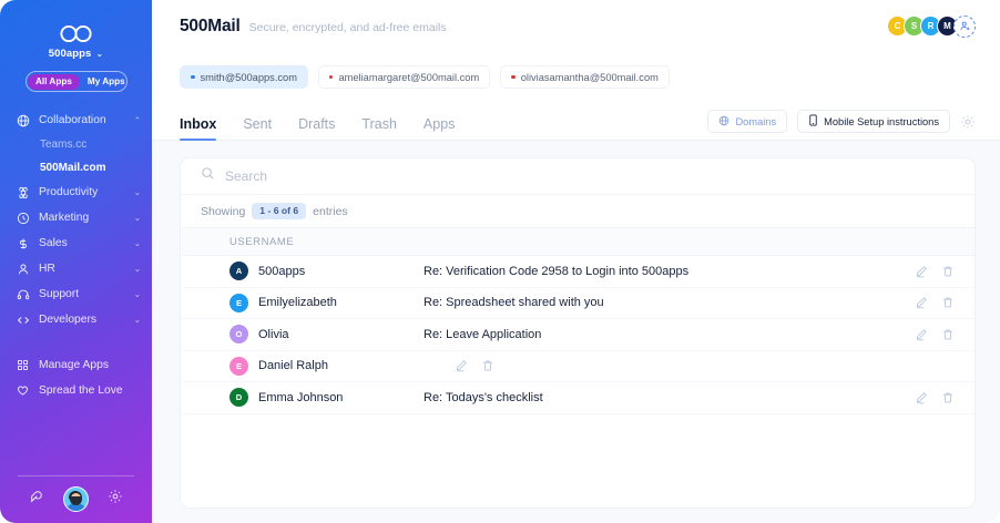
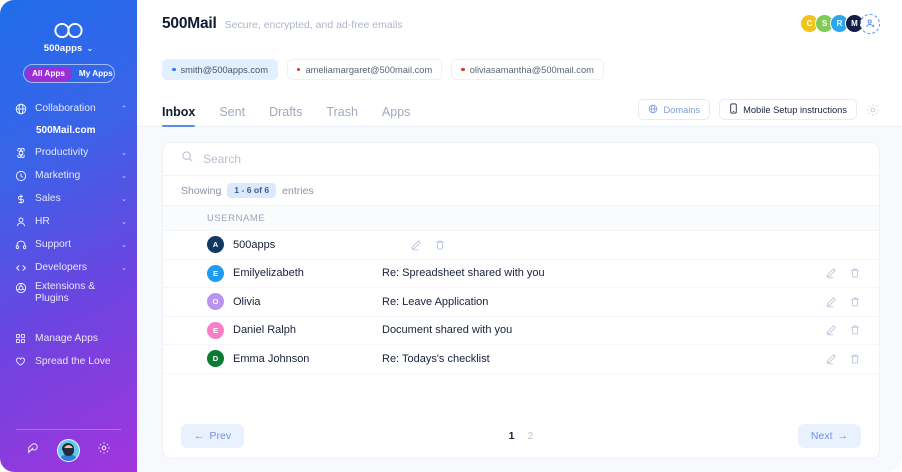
  500apps
  ⌄
  All Apps
  My Apps
  Collaboration
  ⌃
- Teams.cc
  500Mail.com
  Productivity
  ⌄
  Marketing
  ⌄
  Sales
  ⌄
  HR
  ⌄
  Support
  ⌄
  Developers
  ⌄
+ Extensions & Plugins
  Manage Apps
  Spread the Love
  500Mail
  Secure, encrypted, and ad-free emails
  C
  S
  R
  M
  smith@500apps.com
  ameliamargaret@500mail.com
  oliviasamantha@500mail.com
  Inbox
  Sent
  Drafts
  Trash
  Apps
  Domains
  Mobile Setup instructions
  Search
  Showing
  1 - 6 of 6
  entries
  USERNAME
  A
  500apps
- Re: Verification Code 2958 to Login into 500apps
  E
  Emilyelizabeth
  Re: Spreadsheet shared with you
  O
  Olivia
  Re: Leave Application
  E
  Daniel Ralph
+ Document shared with you
  D
  Emma Johnson
  Re: Todays's checklist
+ ←
+ Prev
+ 1
+ 2
+ Next
+ →
